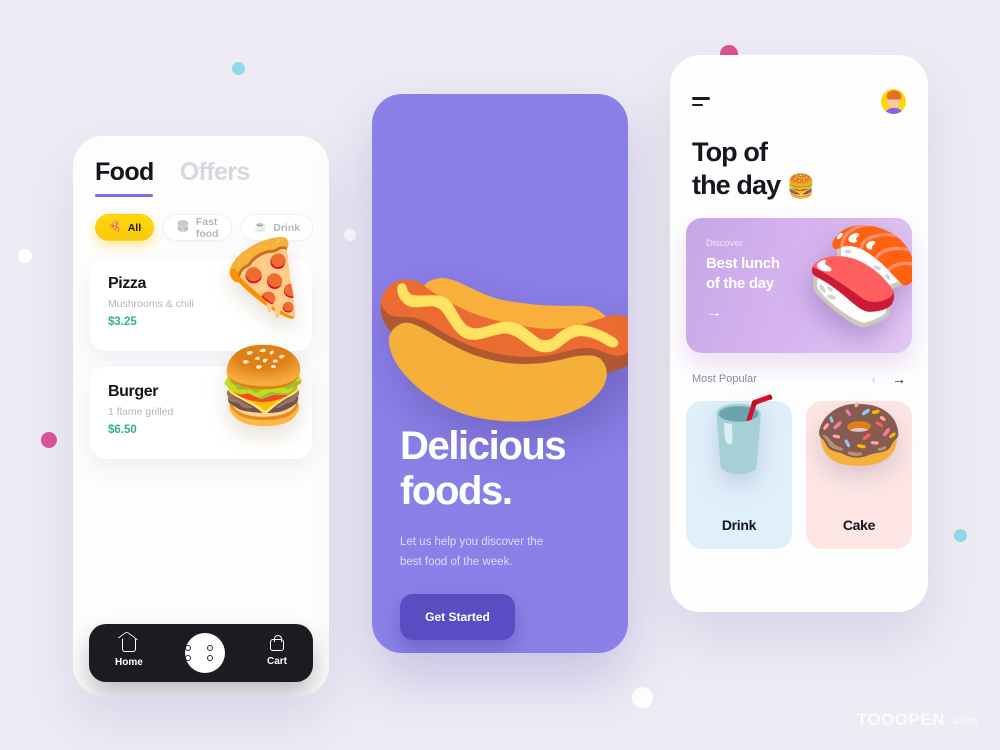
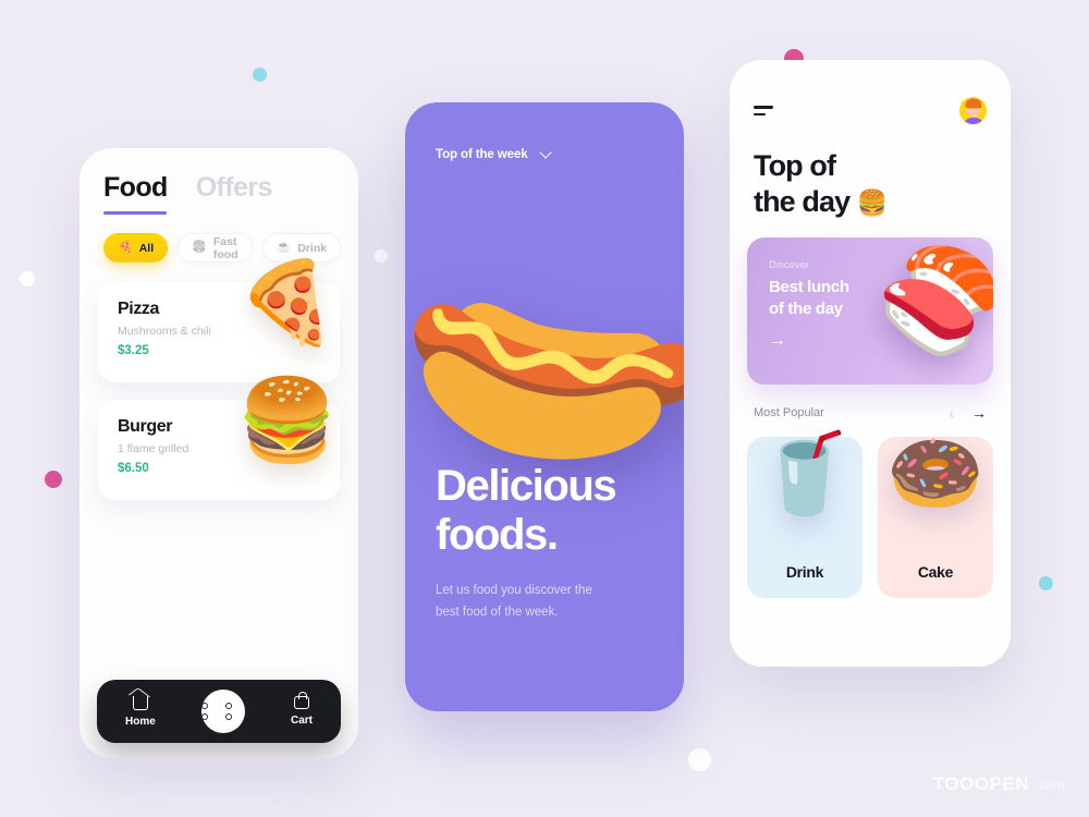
  Food
  Offers
  🍕
  All
  🍔
  Fast food
  ☕
  Drink
  Pizza
  Mushrooms & chili
  $3.25
  🍕
  Burger
  1 flame grilled
  $6.50
  🍔
  Home
  Cart
+ Top of the week
  Delicious
  foods.
- Let us help you discover the
+ Let us food you discover the
  best food of the week.
- Get Started
  Top of
  the day 🍔
  Discover
  Best lunch
  of the day
  →
  Most Popular
  ‹
  →
  🥤
  Drink
  🍩
  Cake
